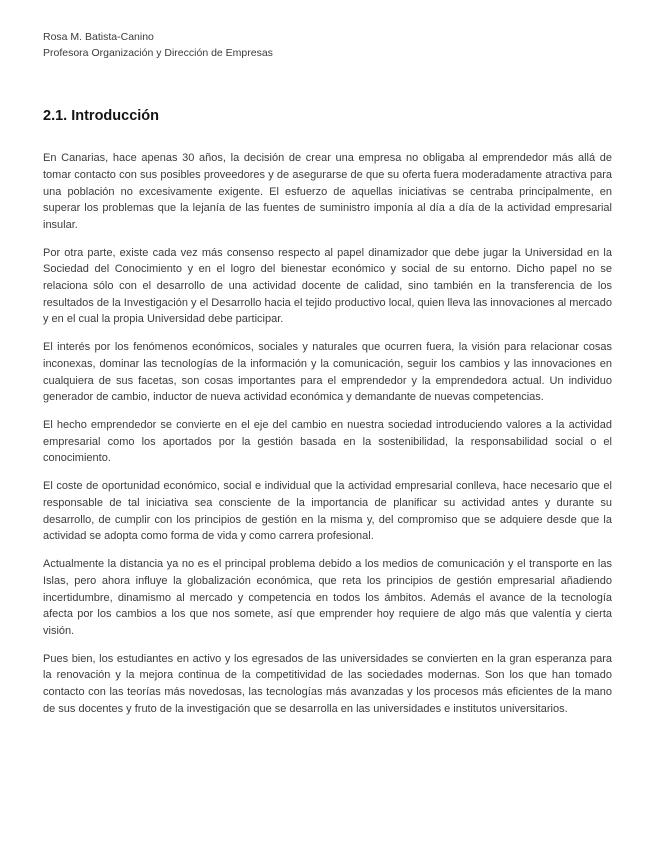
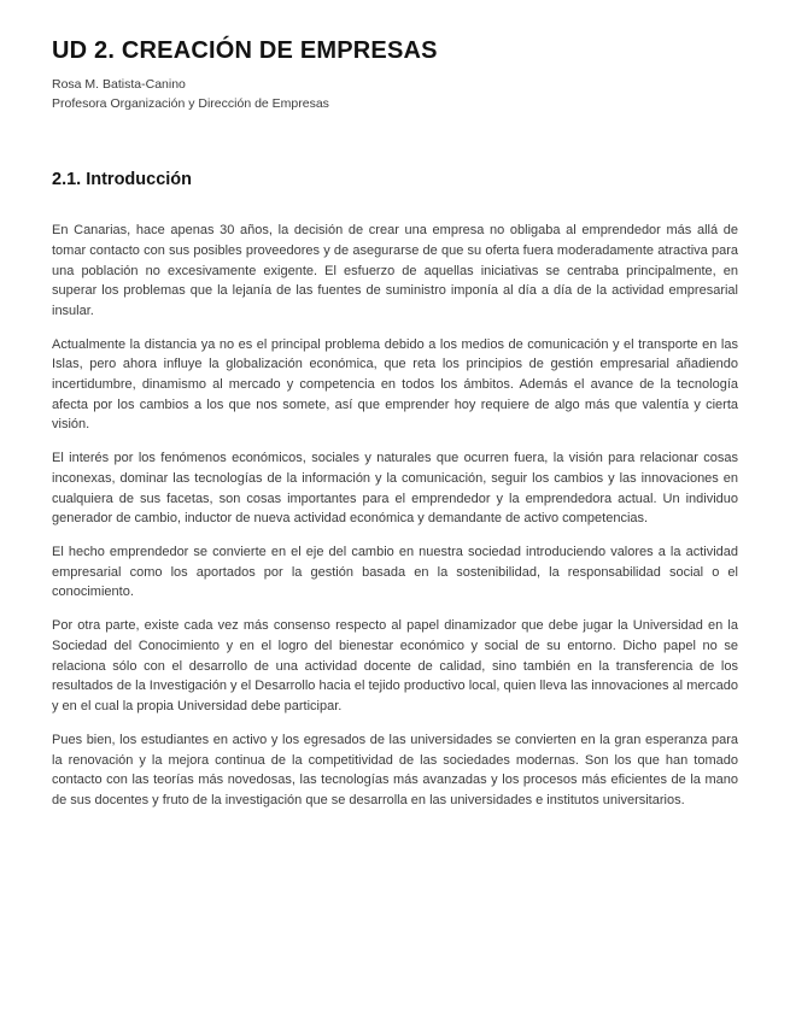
+ UD 2. CREACIÓN DE EMPRESAS
  Rosa M. Batista-Canino
  Profesora Organización y Dirección de Empresas
  2.1. Introducción
  En Canarias, hace apenas 30 años, la decisión de crear una empresa no obligaba al emprendedor más allá de tomar contacto con sus posibles proveedores y de asegurarse de que su oferta fuera moderadamente atractiva para una población no excesivamente exigente. El esfuerzo de aquellas iniciativas se centraba principalmente, en superar los problemas que la lejanía de las fuentes de suministro imponía al día a día de la actividad empresarial insular.
- Por otra parte, existe cada vez más consenso respecto al papel dinamizador que debe jugar la Universidad en la Sociedad del Conocimiento y en el logro del bienestar económico y social de su entorno. Dicho papel no se relaciona sólo con el desarrollo de una actividad docente de calidad, sino también en la transferencia de los resultados de la Investigación y el Desarrollo hacia el tejido productivo local, quien lleva las innovaciones al mercado y en el cual la propia Universidad debe participar.
+ Actualmente la distancia ya no es el principal problema debido a los medios de comunicación y el transporte en las Islas, pero ahora influye la globalización económica, que reta los principios de gestión empresarial añadiendo incertidumbre, dinamismo al mercado y competencia en todos los ámbitos. Además el avance de la tecnología afecta por los cambios a los que nos somete, así que emprender hoy requiere de algo más que valentía y cierta visión.
- El interés por los fenómenos económicos, sociales y naturales que ocurren fuera, la visión para relacionar cosas inconexas, dominar las tecnologías de la información y la comunicación, seguir los cambios y las innovaciones en cualquiera de sus facetas, son cosas importantes para el emprendedor y la emprendedora actual. Un individuo generador de cambio, inductor de nueva actividad económica y demandante de nuevas competencias.
+ El interés por los fenómenos económicos, sociales y naturales que ocurren fuera, la visión para relacionar cosas inconexas, dominar las tecnologías de la información y la comunicación, seguir los cambios y las innovaciones en cualquiera de sus facetas, son cosas importantes para el emprendedor y la emprendedora actual. Un individuo generador de cambio, inductor de nueva actividad económica y demandante de activo competencias.
  El hecho emprendedor se convierte en el eje del cambio en nuestra sociedad introduciendo valores a la actividad empresarial como los aportados por la gestión basada en la sostenibilidad, la responsabilidad social o el conocimiento.
- El coste de oportunidad económico, social e individual que la actividad empresarial conlleva, hace necesario que el responsable de tal iniciativa sea consciente de la importancia de planificar su actividad antes y durante su desarrollo, de cumplir con los principios de gestión en la misma y, del compromiso que se adquiere desde que la actividad se adopta como forma de vida y como carrera profesional.
- Actualmente la distancia ya no es el principal problema debido a los medios de comunicación y el transporte en las Islas, pero ahora influye la globalización económica, que reta los principios de gestión empresarial añadiendo incertidumbre, dinamismo al mercado y competencia en todos los ámbitos. Además el avance de la tecnología afecta por los cambios a los que nos somete, así que emprender hoy requiere de algo más que valentía y cierta visión.
+ Por otra parte, existe cada vez más consenso respecto al papel dinamizador que debe jugar la Universidad en la Sociedad del Conocimiento y en el logro del bienestar económico y social de su entorno. Dicho papel no se relaciona sólo con el desarrollo de una actividad docente de calidad, sino también en la transferencia de los resultados de la Investigación y el Desarrollo hacia el tejido productivo local, quien lleva las innovaciones al mercado y en el cual la propia Universidad debe participar.
  Pues bien, los estudiantes en activo y los egresados de las universidades se convierten en la gran esperanza para la renovación y la mejora continua de la competitividad de las sociedades modernas. Son los que han tomado contacto con las teorías más novedosas, las tecnologías más avanzadas y los procesos más eficientes de la mano de sus docentes y fruto de la investigación que se desarrolla en las universidades e institutos universitarios.
